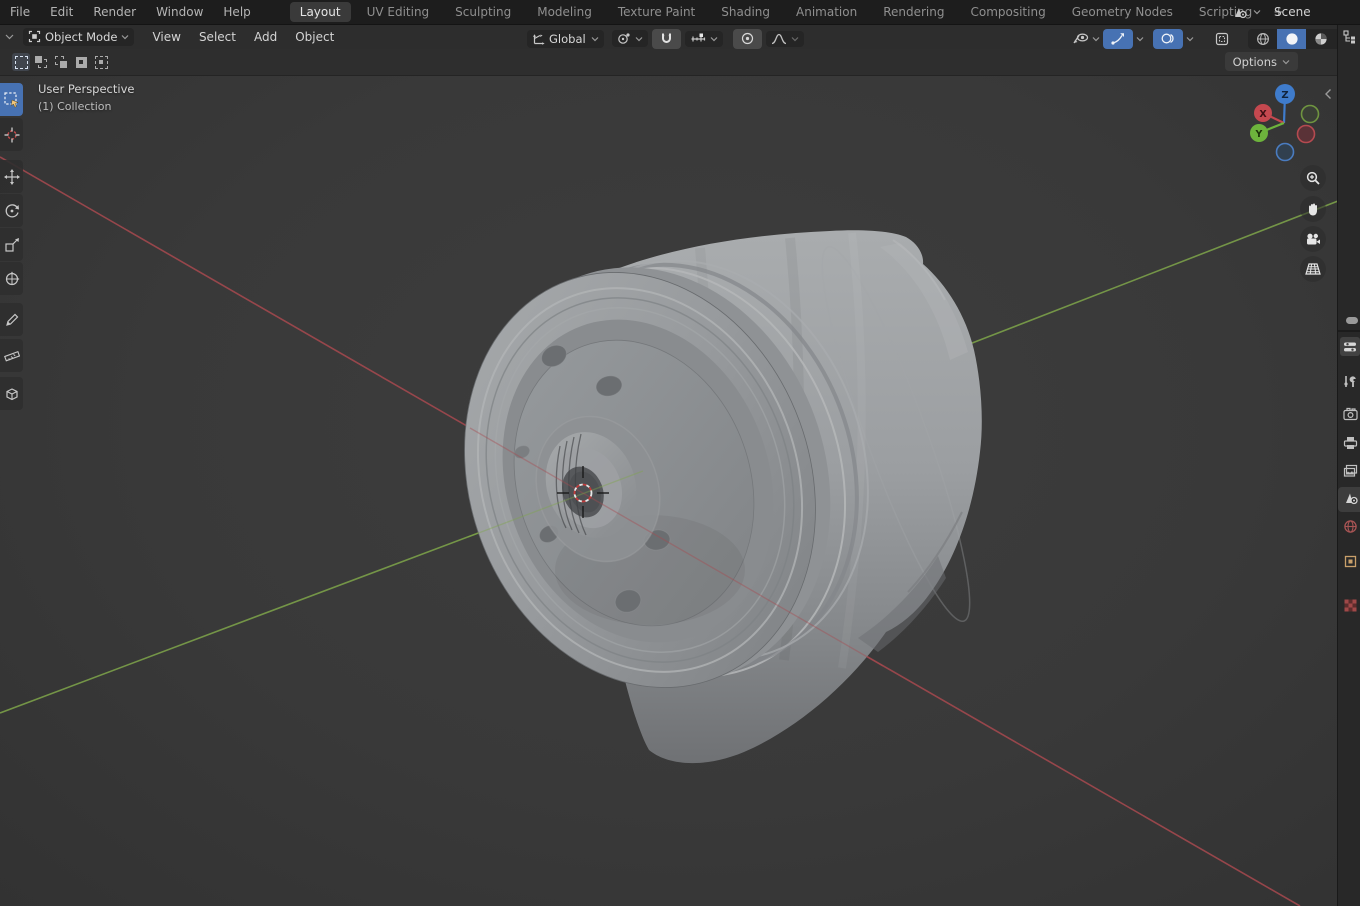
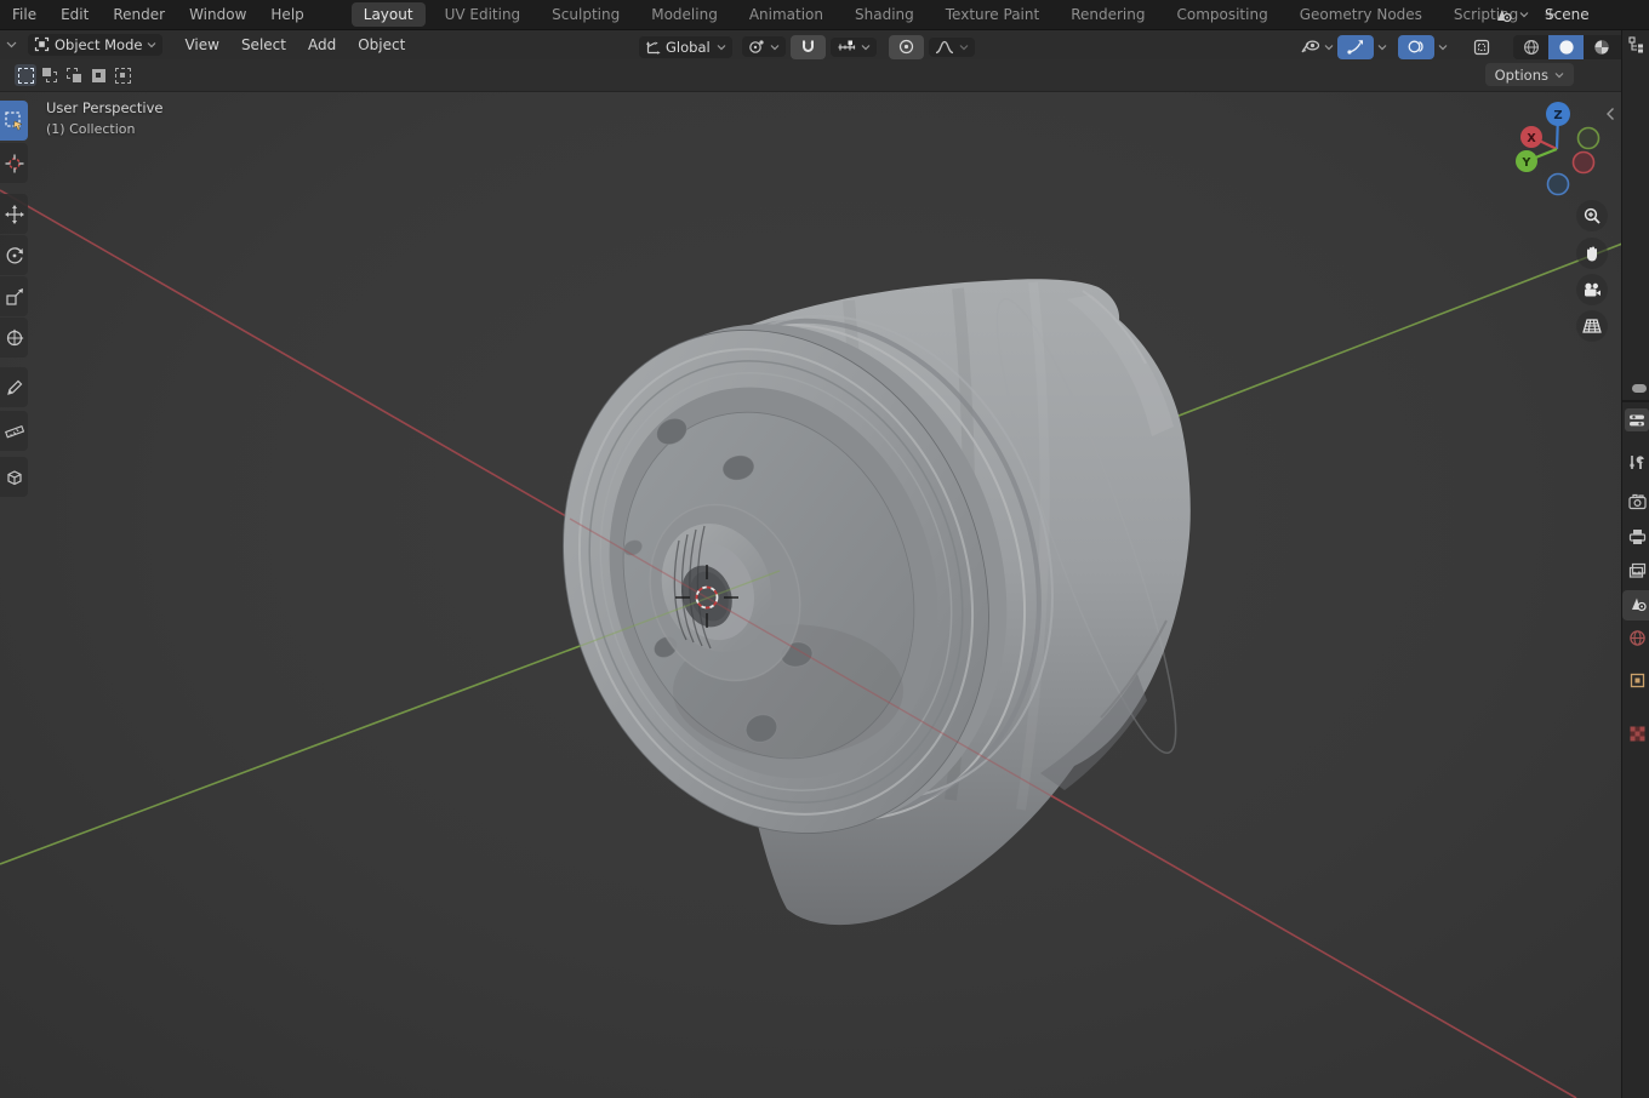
  File
  Edit
  Render
  Window
  Help
  Layout
  UV Editing
  Sculpting
  Modeling
- Texture Paint
+ Animation
  Shading
- Animation
+ Texture Paint
  Rendering
  Compositing
  Geometry Nodes
  Scriptig
  +
  Scene
  Object Mode
  View
  Select
  Add
  Object
  Global
  Options
  User Perspective
  (1) Collection
  Z
  X
  Y
